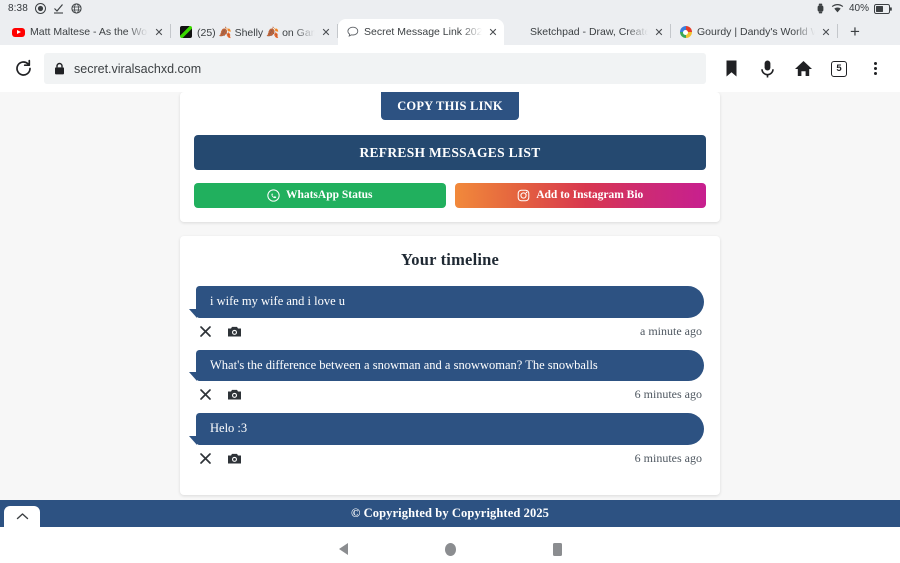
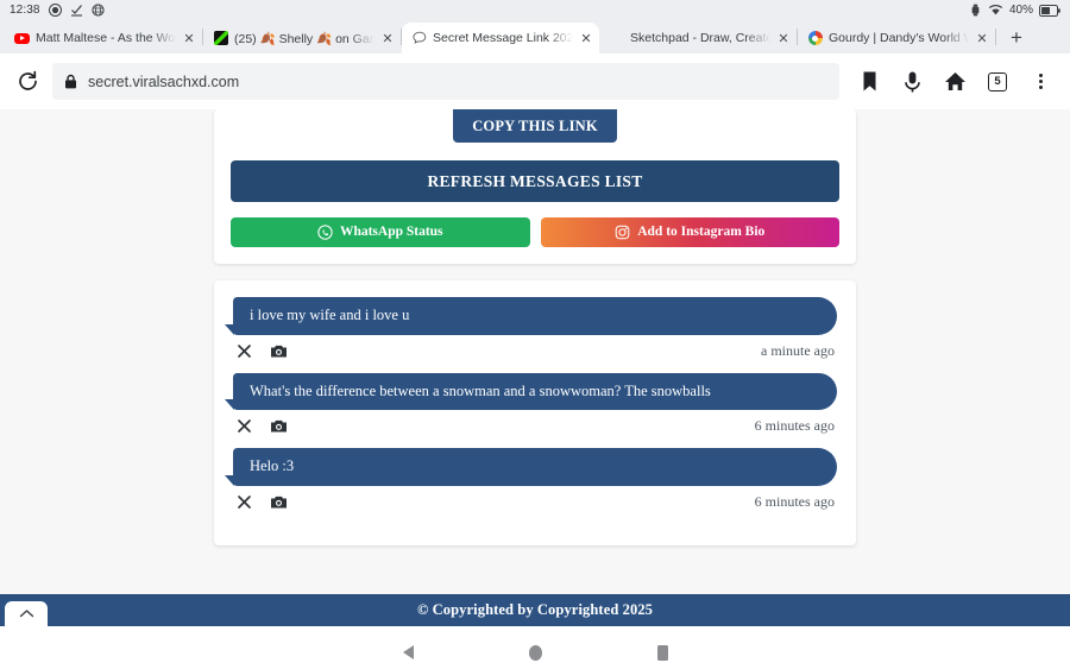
- 8:38
+ 12:38
  40%
  Matt Maltese - As the Wo
  ✕
  (25) 🍂 Shelly 🍂 on Ga
  ✕
  Secret Message Link 202
  ✕
  Sketchpad - Draw, Create
  ✕
  Gourdy | Dandy's World
  ✕
  +
  secret.viralsachxd.com
  5
  COPY THIS LINK
  REFRESH MESSAGES LIST
  WhatsApp Status
  Add to Instagram Bio
- Your timeline
- i wife my wife and i love u
+ i love my wife and i love u
  a minute ago
  What's the difference between a snowman and a snowwoman? The snowballs
  6 minutes ago
  Helo :3
  6 minutes ago
  © Copyrighted by Copyrighted 2025
